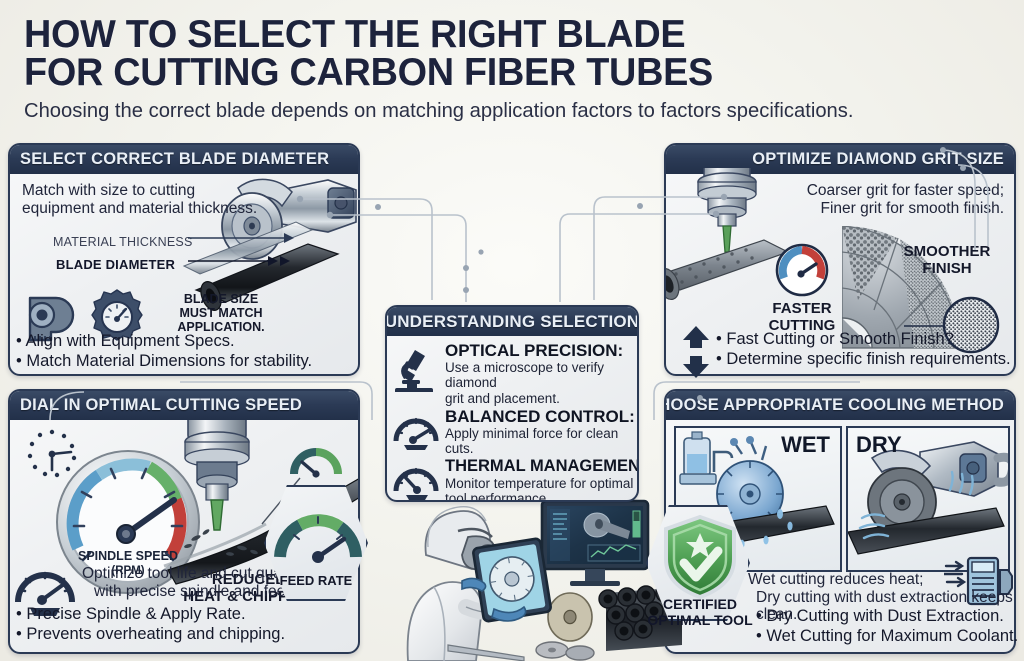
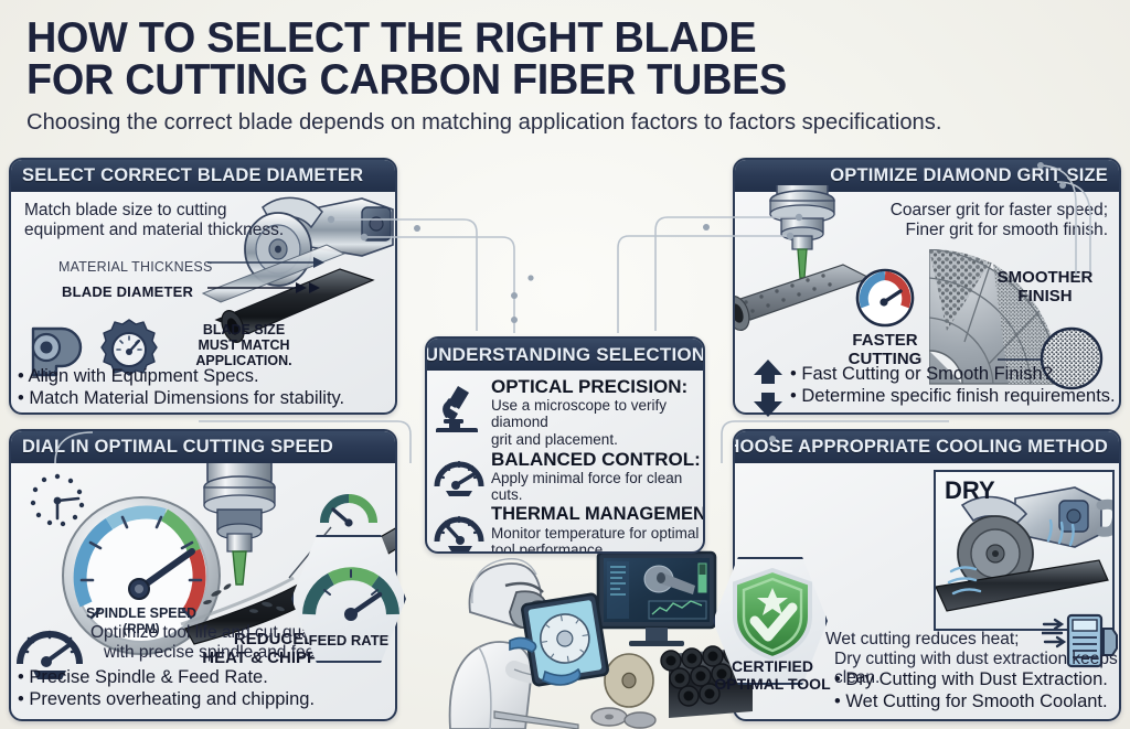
  HOW TO SELECT THE RIGHT BLADE
  FOR CUTTING CARBON FIBER TUBES
  Choosing the correct blade depends on matching application factors to factors specifications.
  SELECT CORRECT BLADE DIAMETER
  MATERIAL THICKNESS
  BLADE DIAMETER
  BLADE SIZE
  MUST MATCH
  APPLICATION.
- Match with size to cutting
+ Match blade size to cutting
  equipment and material thickness.
  • Align with Equipment Specs.
  • Match Material Dimensions for stability.
  OPTIMIZE DIAMOND GRIT SIZE
  Coarser grit for faster speed;
  Finer grit for smooth fiish.
  FASTER
  CUTTING
  SMOOTHER
  FINISH
  • Fast Cutting or Smooth Finish?
  • Determine specific finish requirements.
  DIA IN OPTIMAL CUTTING SPEED
  SPINDLE SPEED
  (RPM)
  REDUCE
  HEAT & CHIPP
  FEED RATE
  Optimize tool life and cut qu
  with precise spindle and fee
- • Precise Spindle & Apply Rate.
+ • Precise Spindle & Feed Rate.
  • Prevents overheating and chipping.
  OOSE APPROPRIATE COOLING METHOD
- WET
  DRY
  CERTIFIED
  OPTIMAL TOOL
  Wet cutting reduces heat;
  Dry cutting with dust extraction keeps clean.
  • Dry Cutting with Dust Extraction.
- • Wet Cutting for Maximum Coolant.
+ • Wet Cutting for Smooth Coolant.
  UNDERSTANDING SELECTION
  OPTICAL PRECISION:
  Use a microscope to verify diamond
  grit and placement.
  BALANCED CONTROL:
  Apply minimal force for clean cuts.
  THERMAL MANAGEMEN
  Monitor temperature for optimal
  tool performance.
